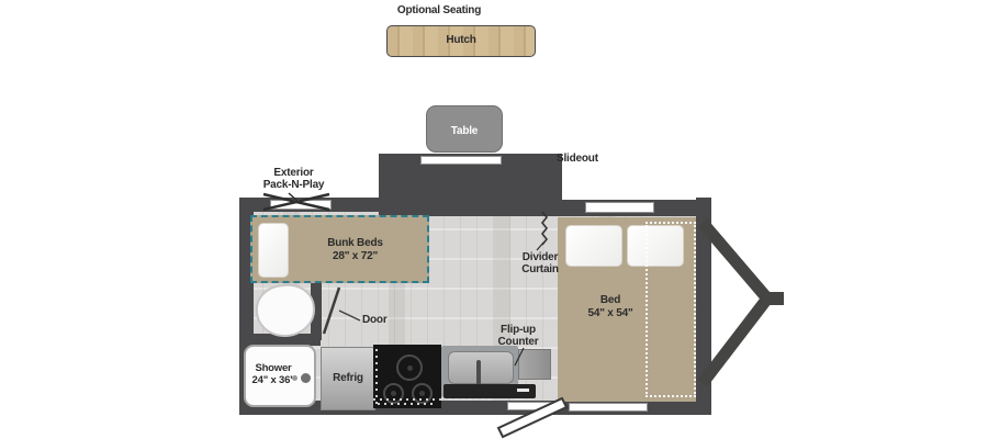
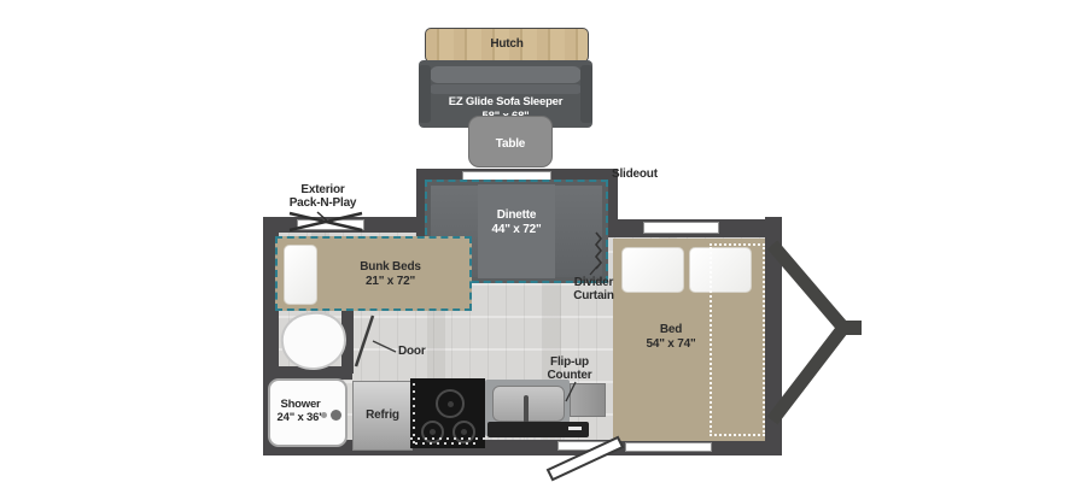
- Optional Seating
  Hutch
+ EZ Glide Sofa Sleeper
  Table
+ Dinette
+ 44" x 72"
  Slideout
  Exterior
  Pack-N-Play
  Bunk Beds
- 28" x 72"
+ 21" x 72"
  Shower
  24" x 36
  Door
  Refrig
  Flip-up
  Counter
  Bed
- 54" x 54"
+ 54" x 74"
  Divider
  Curtain
